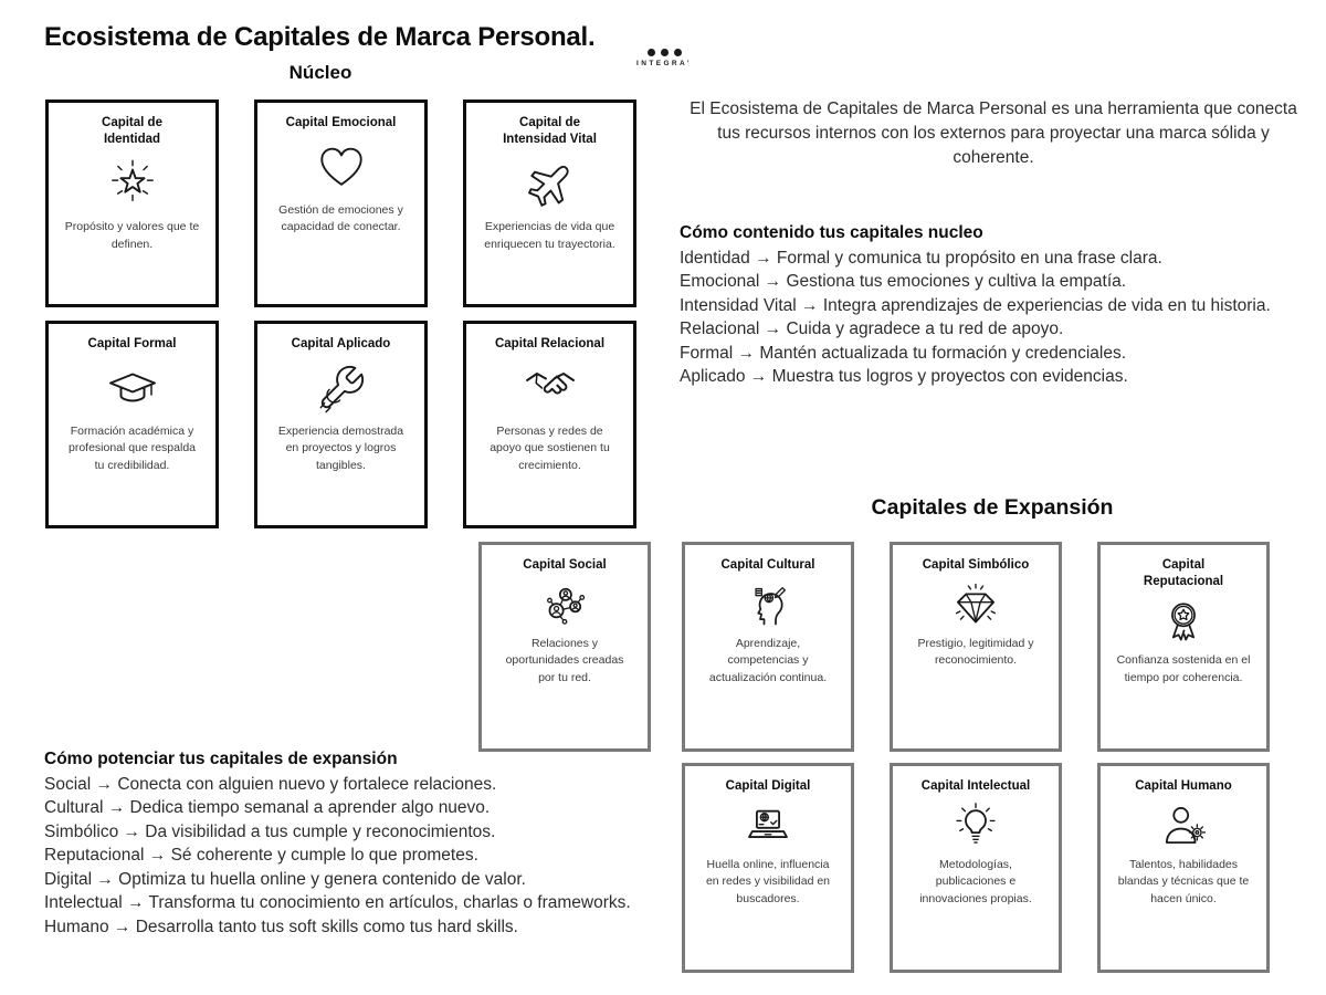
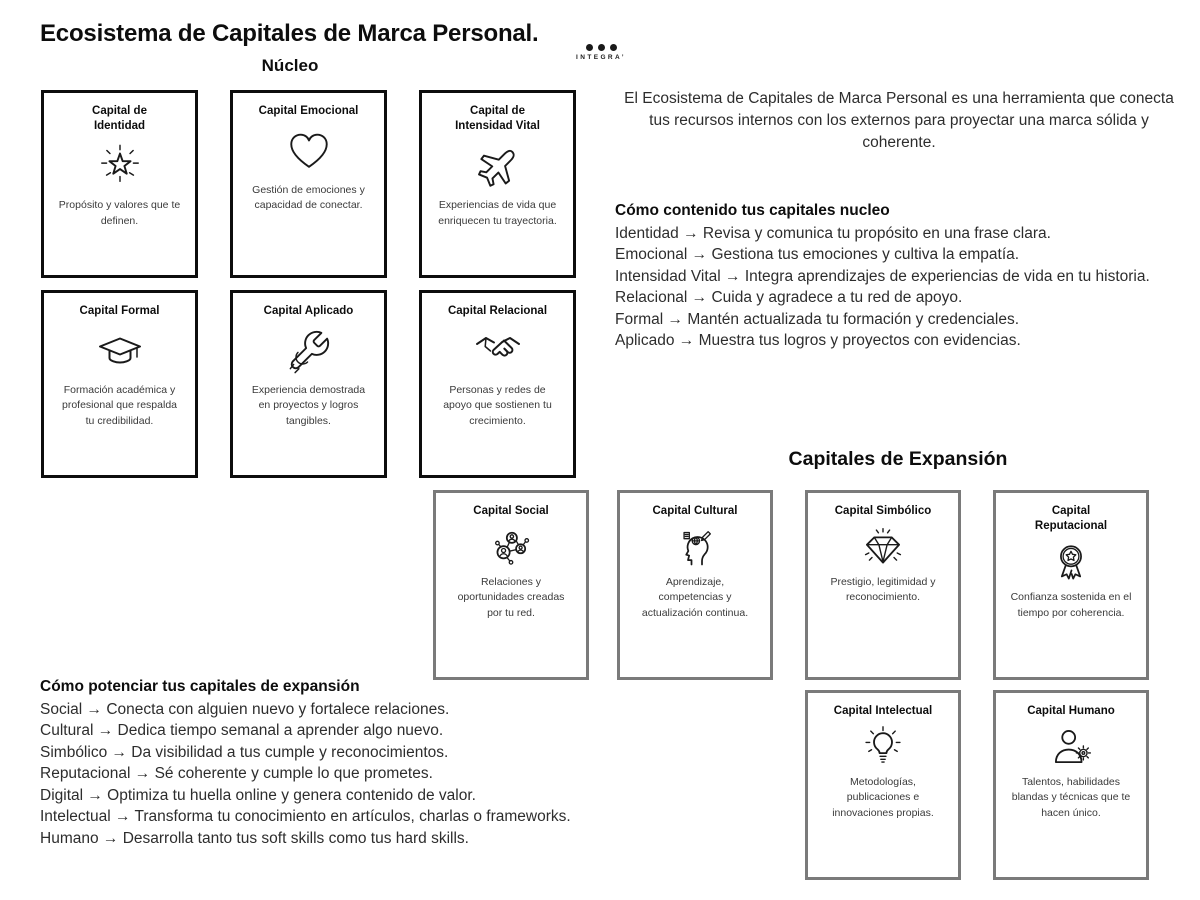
  Ecosistema de Capitales de Marca Personal.
  Núcleo
  El Ecosistema de Capitales de Marca Personal es una herramienta que conecta tus recursos internos con los externos para proyectar una marca sólida y coherente.
  Capital de Identidad
  Propósito y valores que te definen.
  Capital Emocional
  Gestión de emociones y capacidad de conectar.
  Capital de Intensidad Vital
  Experiencias de vida que enriquecen tu trayectoria.
  Capital Formal
  Formación académica y profesional que respalda tu credibilidad.
  Capital Aplicado
  Experiencia demostrada en proyectos y logros tangibles.
  Capital Relacional
  Personas y redes de apoyo que sostienen tu crecimiento.
  Cómo contenido tus capitales nucleo
- Identidad → Formal y comunica tu propósito en una frase clara.
+ Identidad → Revisa y comunica tu propósito en una frase clara.
  Emocional → Gestiona tus emociones y cultiva la empatía.
  Intensidad Vital → Integra aprendizajes de experiencias de vida en tu historia.
  Relacional → Cuida y agradece a tu red de apoyo.
  Formal → Mantén actualizada tu formación y credenciales.
  Aplicado → Muestra tus logros y proyectos con evidencias.
  Capitales de Expansión
  Capital Social
  Relaciones y oportunidades creadas por tu red.
  Capital Cultural
  Aprendizaje, competencias y actualización continua.
  Capital Simbólico
  Prestigio, legitimidad y reconocimiento.
  Capital Reputacional
  Confianza sostenida en el tiempo por coherencia.
- Capital Digital
- Huella online, influencia en redes y visibilidad en buscadores.
  Capital Intelectual
  Metodologías, publicaciones e innovaciones propias.
  Capital Humano
  Talentos, habilidades blandas y técnicas que te hacen único.
  Cómo potenciar tus capitales de expansión
  Social → Conecta con alguien nuevo y fortalece relaciones.
  Cultural → Dedica tiempo semanal a aprender algo nuevo.
  Simbólico → Da visibilidad a tus cumple y reconocimientos.
  Reputacional → Sé coherente y cumple lo que prometes.
  Digital → Optimiza tu huella online y genera contenido de valor.
  Intelectual → Transforma tu conocimiento en artículos, charlas o frameworks.
  Humano → Desarrolla tanto tus soft skills como tus hard skills.
